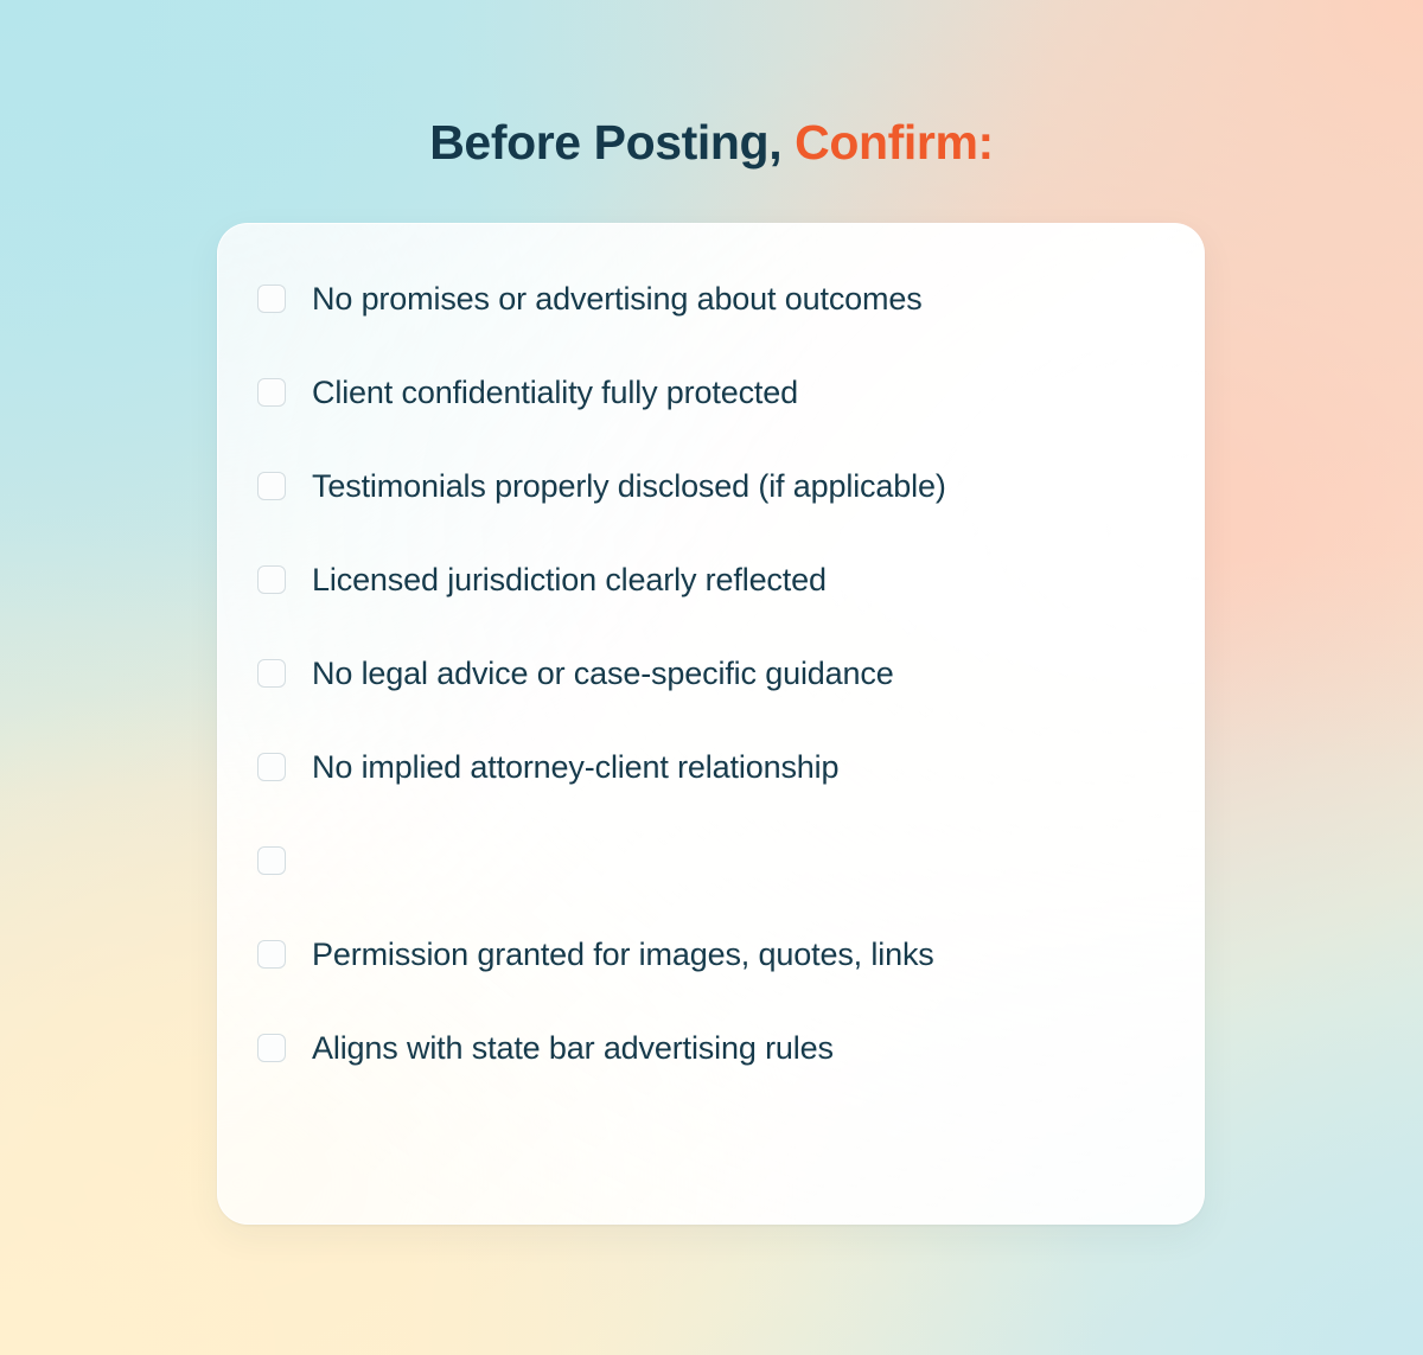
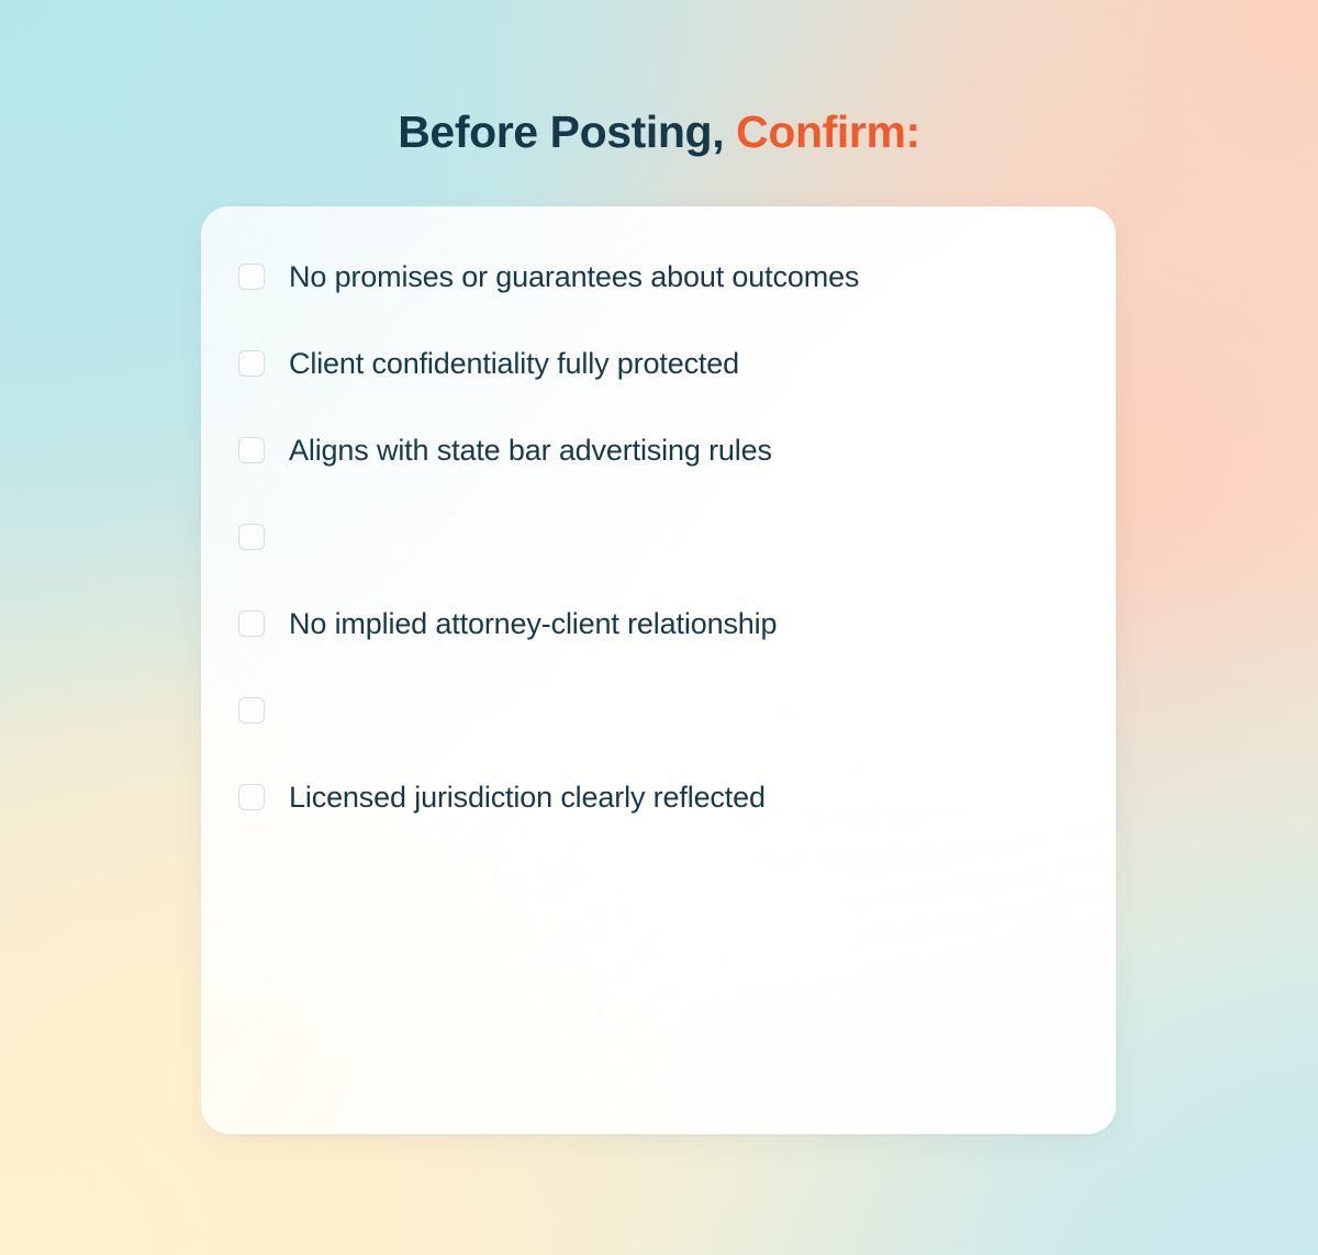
  Before Posting, Confirm:
- No promises or advertising about outcomes
+ No promises or guarantees about outcomes
  Client confidentiality fully protected
- Testimonials properly disclosed (if applicable)
- Licensed jurisdiction clearly reflected
+ Aligns with state bar advertising rules
- No legal advice or case-specific guidance
  No implied attorney-client relationship
- Permission granted for images, quotes, links
- Aligns with state bar advertising rules
+ Licensed jurisdiction clearly reflected
